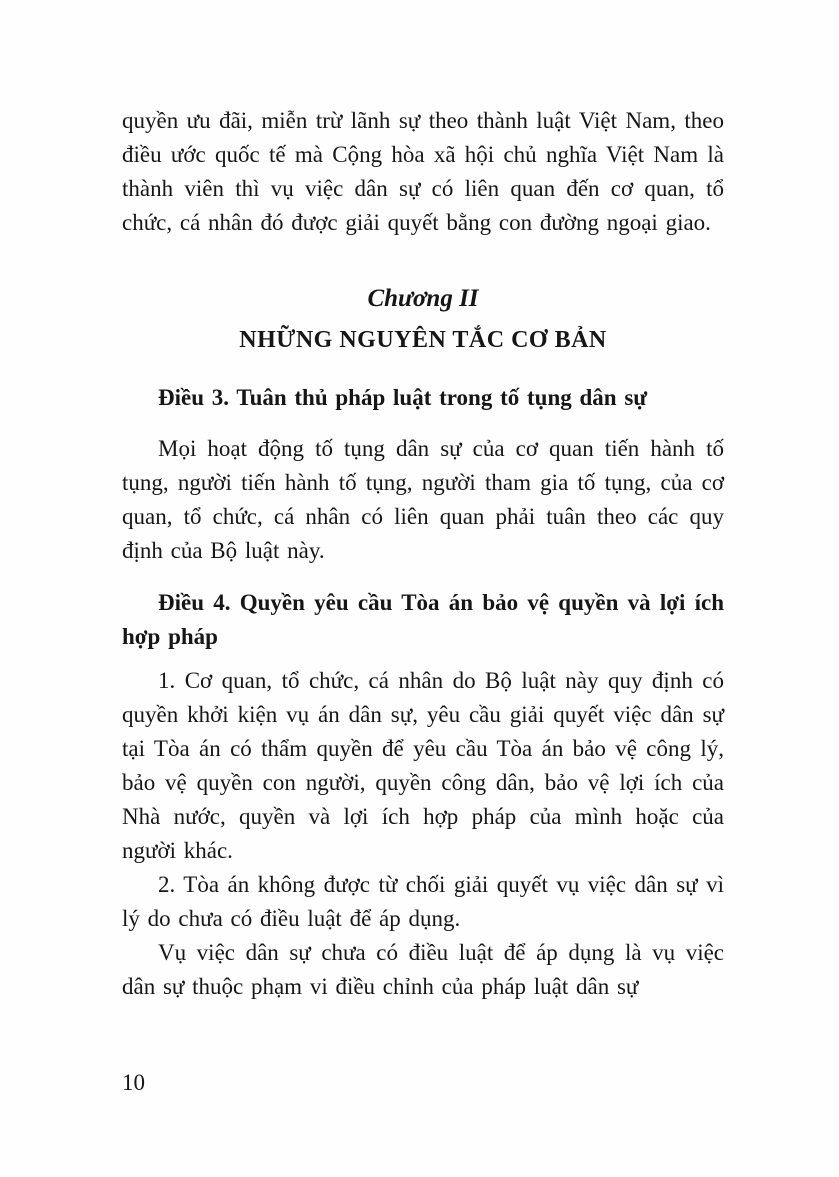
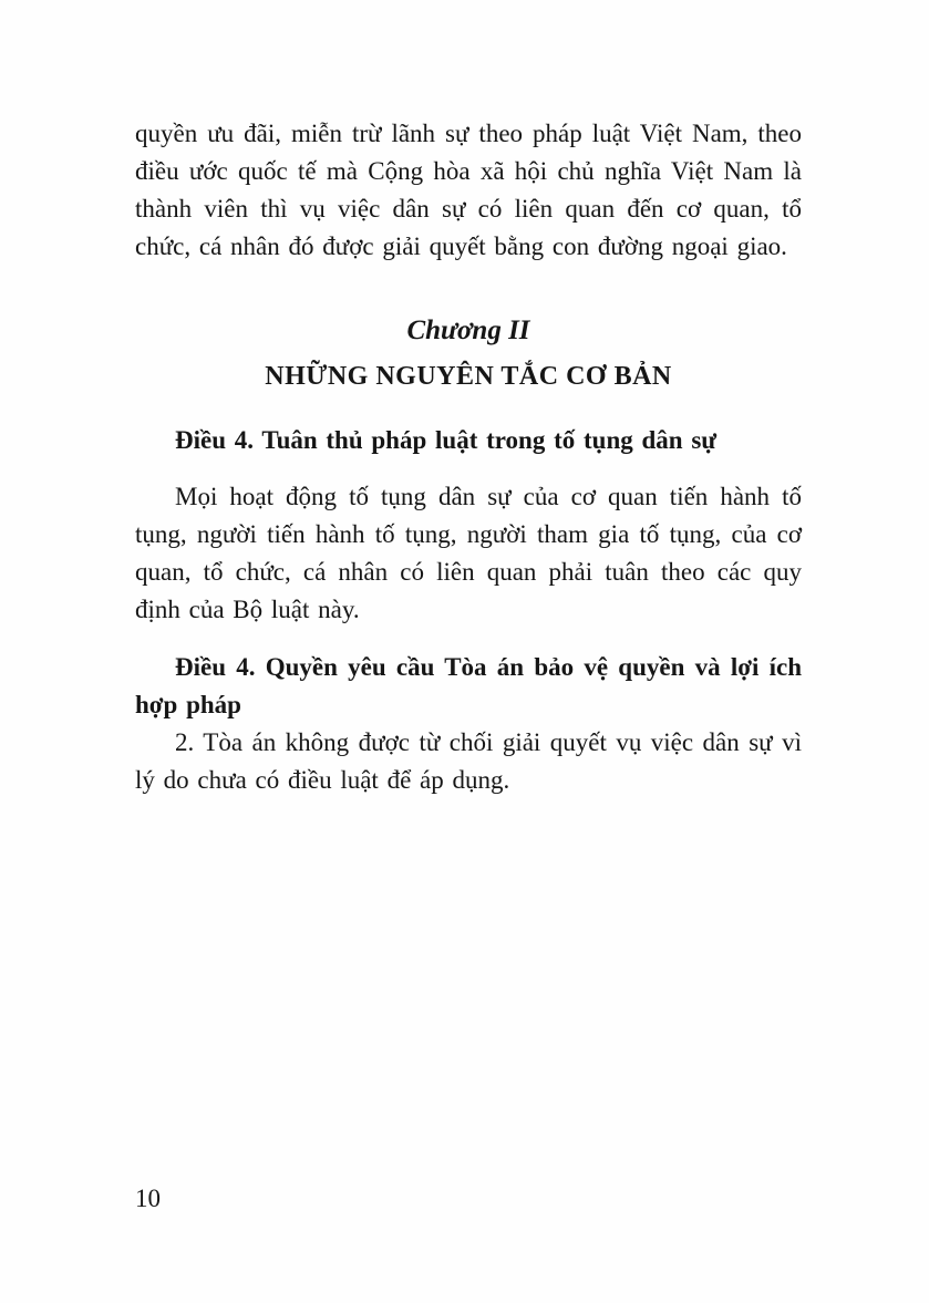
- quyền ưu đãi, miễn trừ lãnh sự theo thành luật Việt Nam, theo điều ước quốc tế mà Cộng hòa xã hội chủ nghĩa Việt Nam là thành viên thì vụ việc dân sự có liên quan đến cơ quan, tổ chức, cá nhân đó được giải quyết bằng con đường ngoại giao.
+ quyền ưu đãi, miễn trừ lãnh sự theo pháp luật Việt Nam, theo điều ước quốc tế mà Cộng hòa xã hội chủ nghĩa Việt Nam là thành viên thì vụ việc dân sự có liên quan đến cơ quan, tổ chức, cá nhân đó được giải quyết bằng con đường ngoại giao.
  Chương II
  NHỮNG NGUYÊN TẮC CƠ BẢN
- Điều 3. Tuân thủ pháp luật trong tố tụng dân sự
+ Điều 4. Tuân thủ pháp luật trong tố tụng dân sự
  Mọi hoạt động tố tụng dân sự của cơ quan tiến hành tố tụng, người tiến hành tố tụng, người tham gia tố tụng, của cơ quan, tổ chức, cá nhân có liên quan phải tuân theo các quy định của Bộ luật này.
  Điều 4. Quyền yêu cầu Tòa án bảo vệ quyền và lợi ích hợp pháp
- 1. Cơ quan, tổ chức, cá nhân do Bộ luật này quy định có quyền khởi kiện vụ án dân sự, yêu cầu giải quyết việc dân sự tại Tòa án có thẩm quyền để yêu cầu Tòa án bảo vệ công lý, bảo vệ quyền con người, quyền công dân, bảo vệ lợi ích của Nhà nước, quyền và lợi ích hợp pháp của mình hoặc của người khác.
  2. Tòa án không được từ chối giải quyết vụ việc dân sự vì lý do chưa có điều luật để áp dụng.
- Vụ việc dân sự chưa có điều luật để áp dụng là vụ việc dân sự thuộc phạm vi điều chỉnh của pháp luật dân sự
  10
